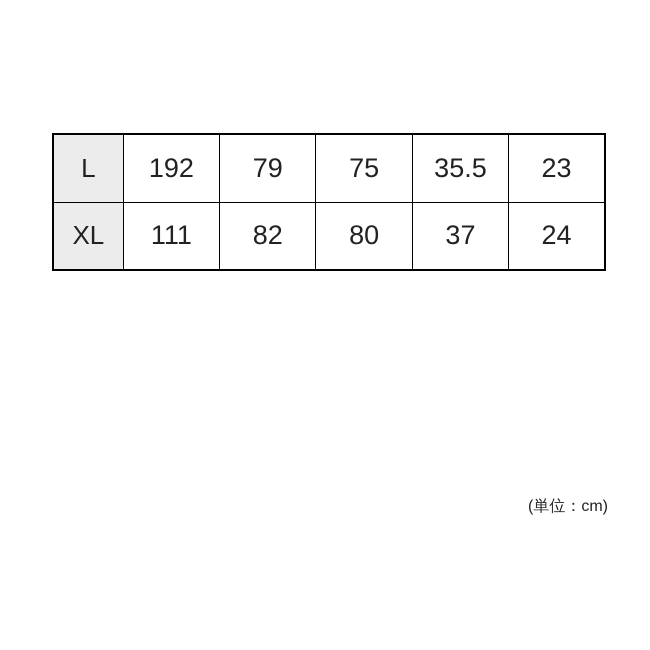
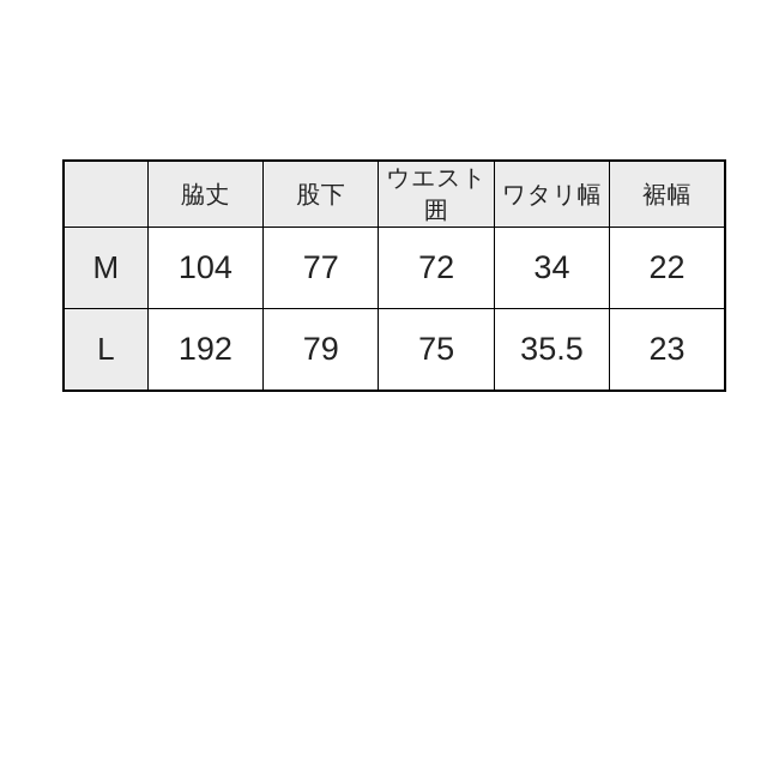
+ 	脇丈	股下	ウエスト囲	ワタリ幅	裾幅
+ M	104	77	72	34	22
  L	192	79	75	35.5	23
- XL	111	82	80	37	24
- (単位：cm)
